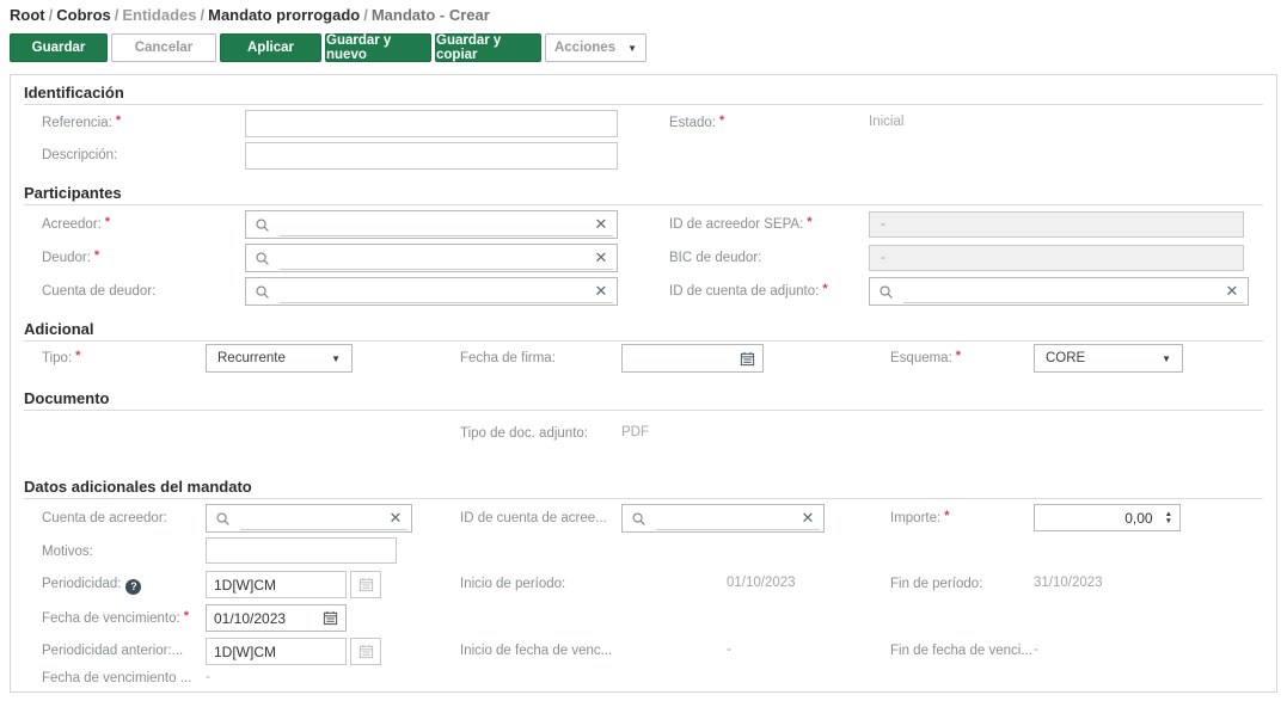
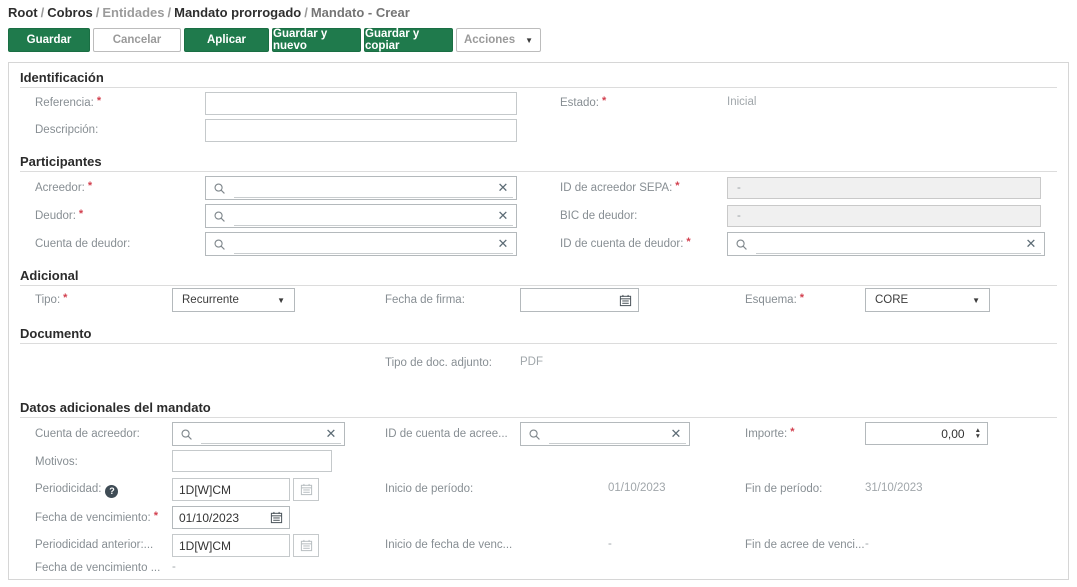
  Root / Cobros / Entidades / Mandato prorrogado / Mandato - Crear
  Guardar
  Cancelar
  Aplicar
  Guardar y nuevo
  Guardar y copiar
  Acciones
  ▼
  Identificación
  Referencia: *
  Estado: *
  Inicial
  Descripción:
  Participantes
  Acreedor: *
  ✕
  ID de acreedor SEPA: *
  -
  Deudor: *
  ✕
  BIC de deudor:
  -
  Cuenta de deudor:
  ✕
- ID de cuenta de adjunto: *
+ ID de cuenta de deudor: *
  ✕
  Adicional
  Tipo: *
  Recurrente
  ▼
  Fecha de firma:
  Esquema: *
  CORE
  ▼
  Documento
  Tipo de doc. adjunto:
  PDF
  Datos adicionales del mandato
  Cuenta de acreedor:
  ✕
  ID de cuenta de acree...
  ✕
  Importe: *
  0,00
  Motivos:
  Periodicidad: ?
  1D[W]CM
  Inicio de período:
  01/10/2023
  Fin de período:
  31/10/2023
  Fecha de vencimiento: *
  01/10/2023
  Periodicidad anterior:...
  1D[W]CM
  Inicio de fecha de venc...
  -
- Fin de fecha de venci...
+ Fin de acree de venci...
  -
  Fecha de vencimiento ...
  -
